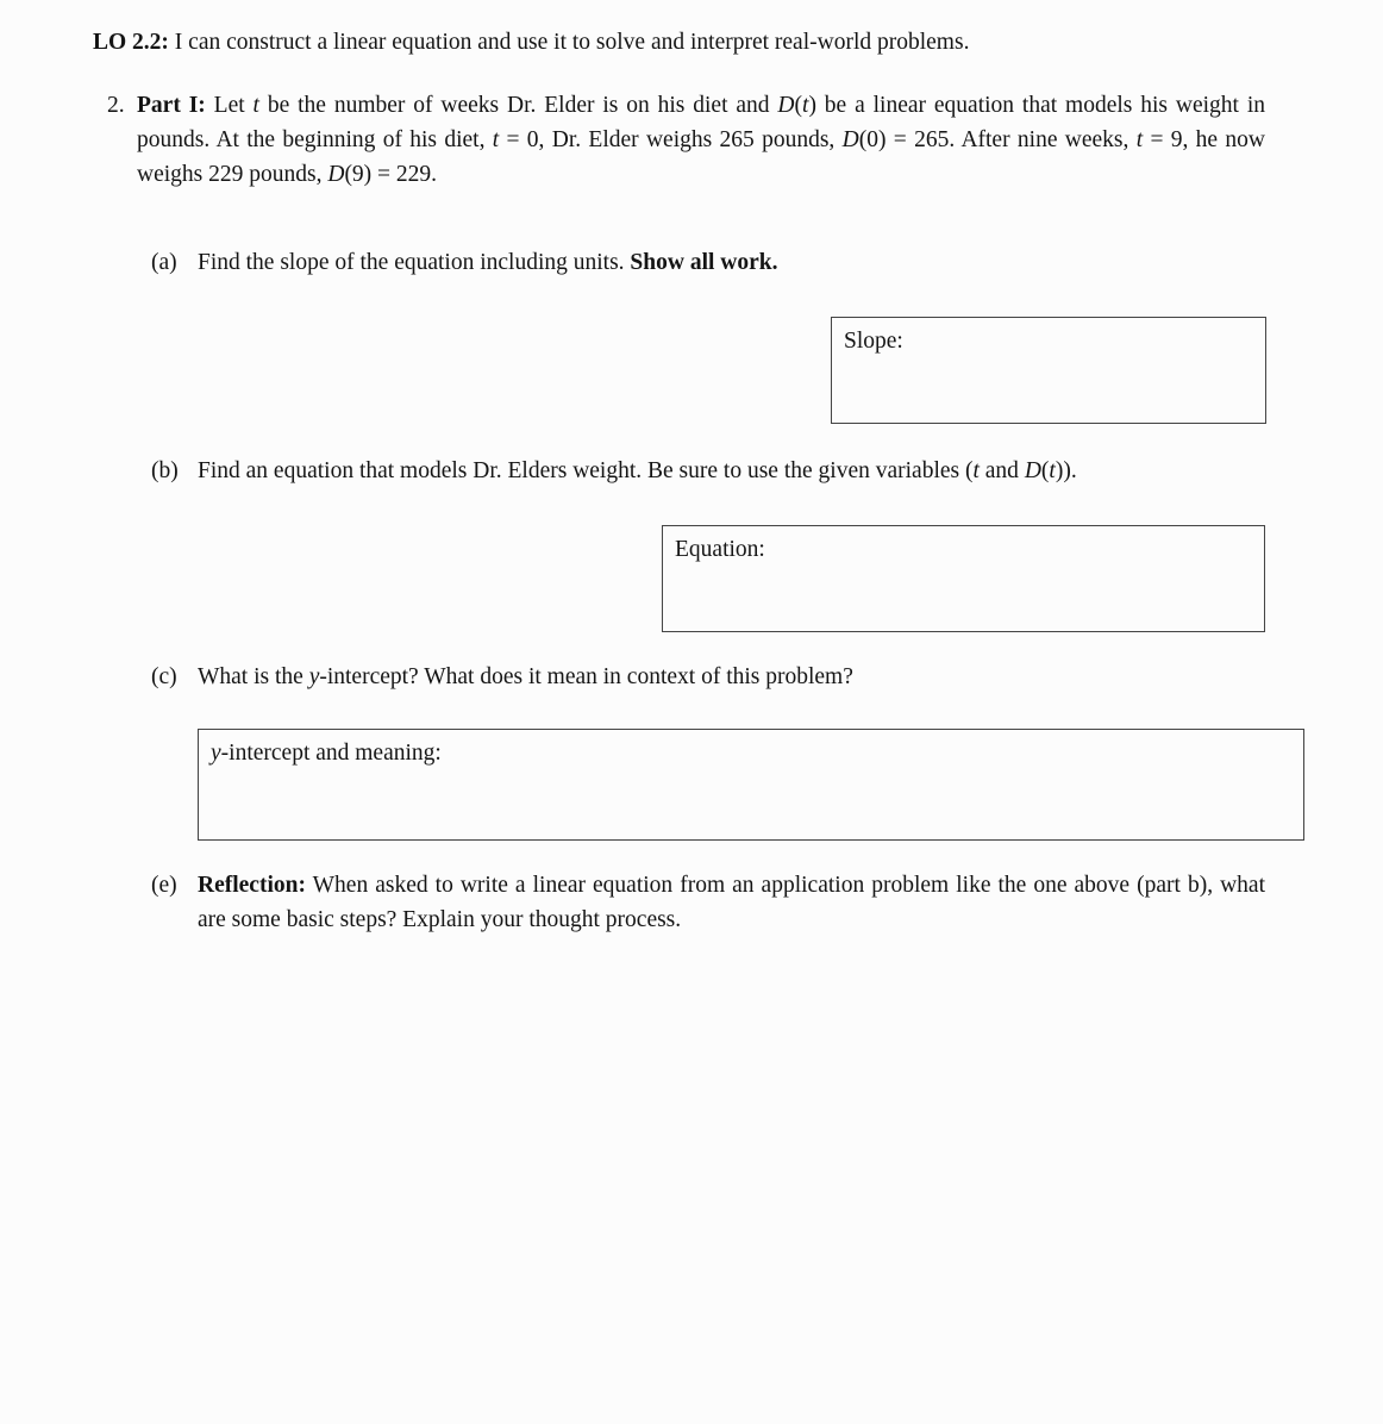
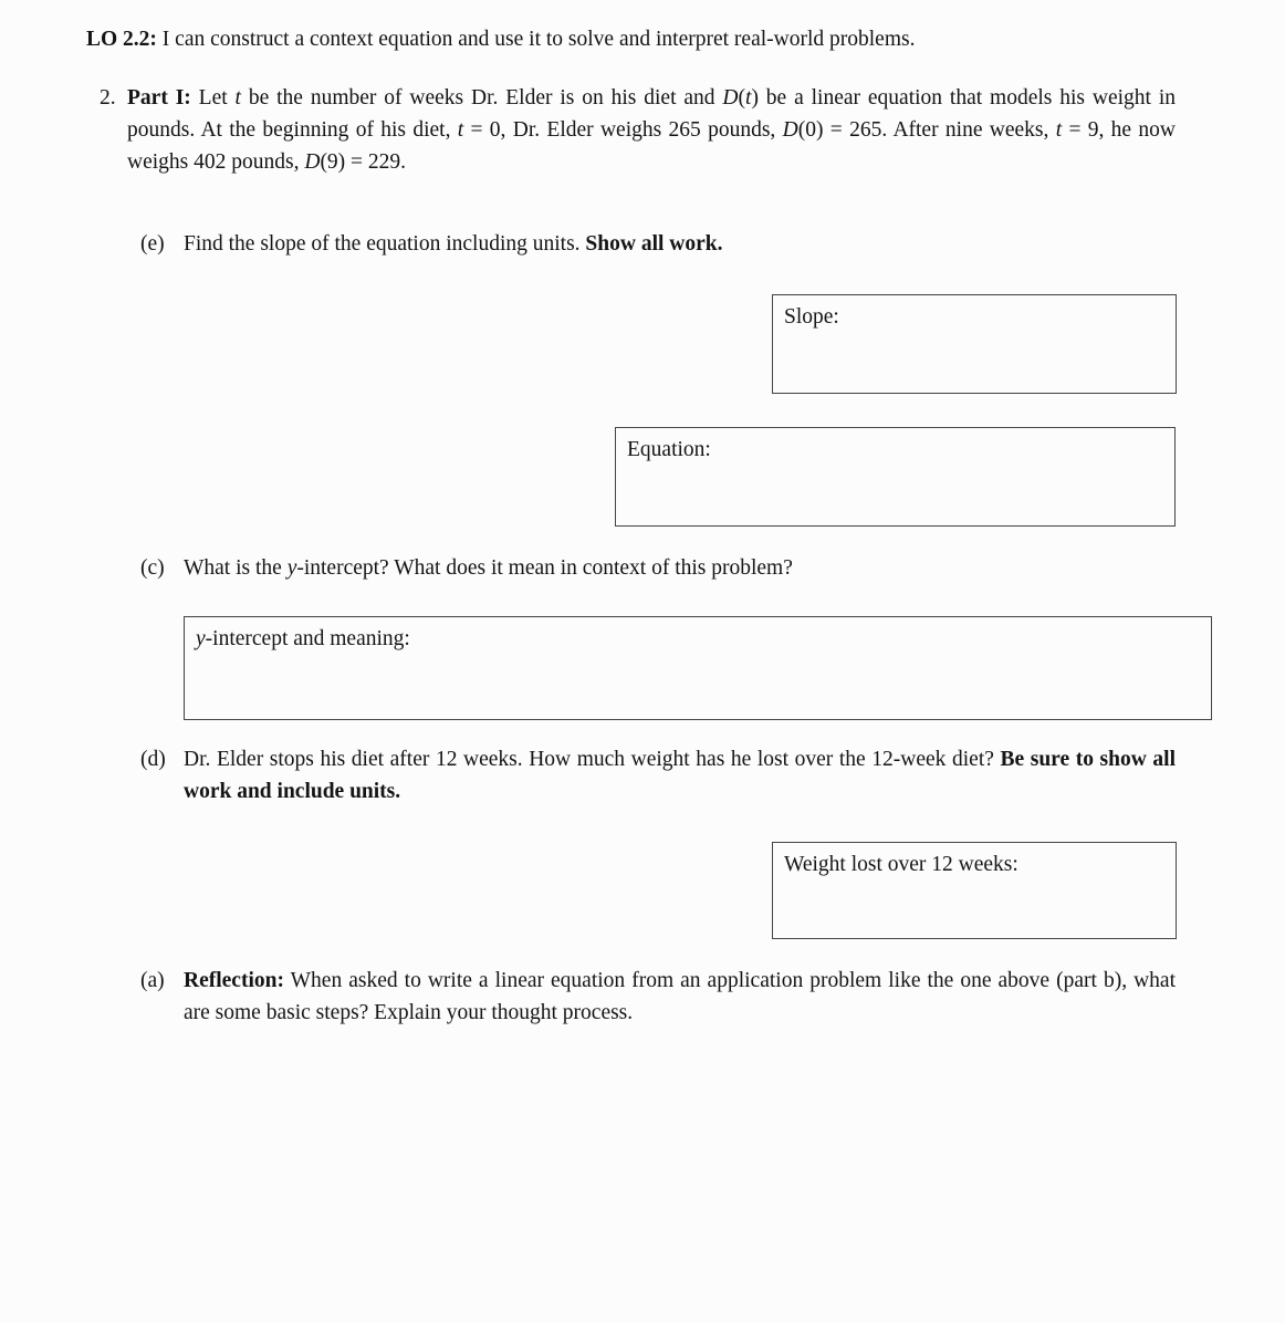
- LO 2.2: I can construct a linear equation and use it to solve and interpret real-world problems.
+ LO 2.2: I can construct a context equation and use it to solve and interpret real-world problems.
  2.
- Part I: Let t be the number of weeks Dr. Elder is on his diet and D(t) be a linear equation that models his weight in pounds. At the beginning of his diet, t = 0, Dr. Elder weighs 265 pounds, D(0) = 265. After nine weeks, t = 9, he now weighs 229 pounds, D(9) = 229.
+ Part I: Let t be the number of weeks Dr. Elder is on his diet and D(t) be a linear equation that models his weight in pounds. At the beginning of his diet, t = 0, Dr. Elder weighs 265 pounds, D(0) = 265. After nine weeks, t = 9, he now weighs 402 pounds, D(9) = 229.
- (a)
+ (e)
  Find the slope of the equation including units. Show all work.
  Slope:
- (b)
- Find an equation that models Dr. Elders weight. Be sure to use the given variables (t and D(t)).
  Equation:
  (c)
  What is the y-intercept? What does it mean in context of this problem?
  y-intercept and meaning:
+ (d)
+ Dr. Elder stops his diet after 12 weeks. How much weight has he lost over the 12-week diet? Be sure to show all work and include units.
+ Weight lost over 12 weeks:
- (e)
+ (a)
  Reflection: When asked to write a linear equation from an application problem like the one above (part b), what are some basic steps? Explain your thought process.
